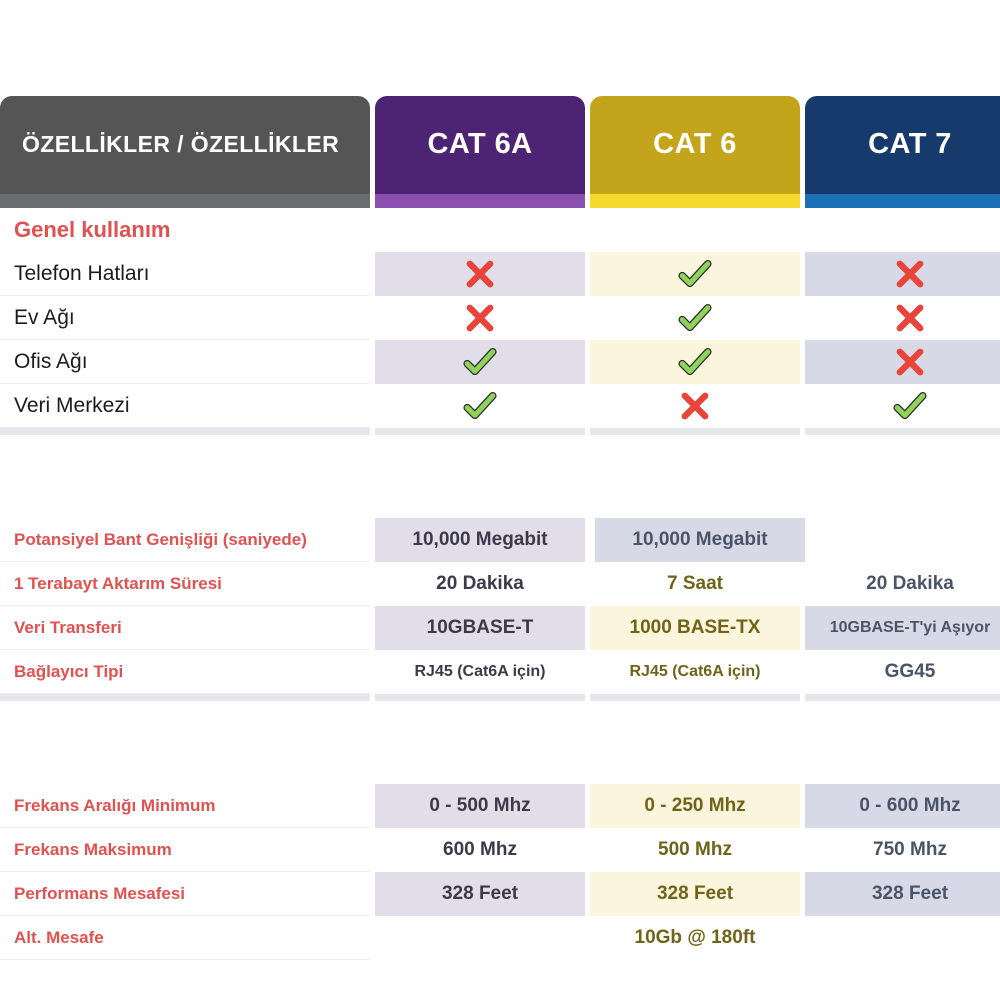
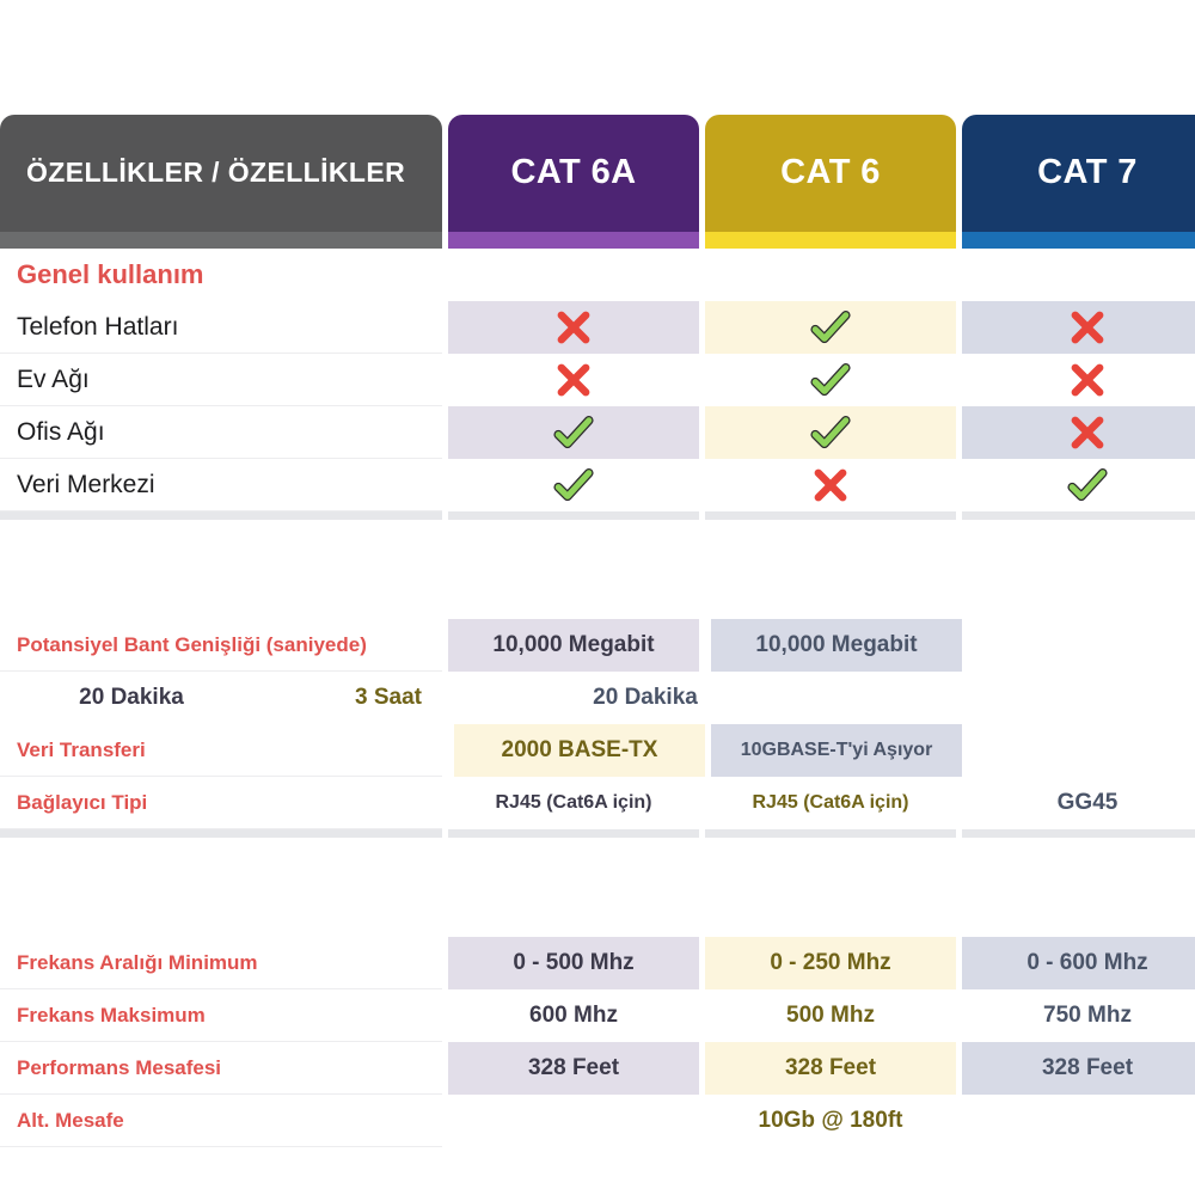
  ÖZELLİKLER / ÖZELLİKLER
  CAT 6A
  CAT 6
  CAT 7
  Genel kullanım
  Telefon Hatları
  Ev Ağı
  Ofis Ağı
  Veri Merkezi
  Potansiyel Bant Genişliği (saniyede)
  10,000 Megabit
  10,000 Megabit
- 1 Terabayt Aktarım Süresi
  20 Dakika
- 7 Saat
+ 3 Saat
  20 Dakika
  Veri Transferi
- 10GBASE-T
- 1000 BASE-TX
+ 2000 BASE-TX
  10GBASE-T'yi Aşıyor
  Bağlayıcı Tipi
  RJ45 (Cat6A için)
  RJ45 (Cat6A için)
  GG45
  Frekans Aralığı Minimum
  0 - 500 Mhz
  0 - 250 Mhz
  0 - 600 Mhz
  Frekans Maksimum
  600 Mhz
  500 Mhz
  750 Mhz
  Performans Mesafesi
  328 Feet
  328 Feet
  328 Feet
  Alt. Mesafe
  10Gb @ 180ft
